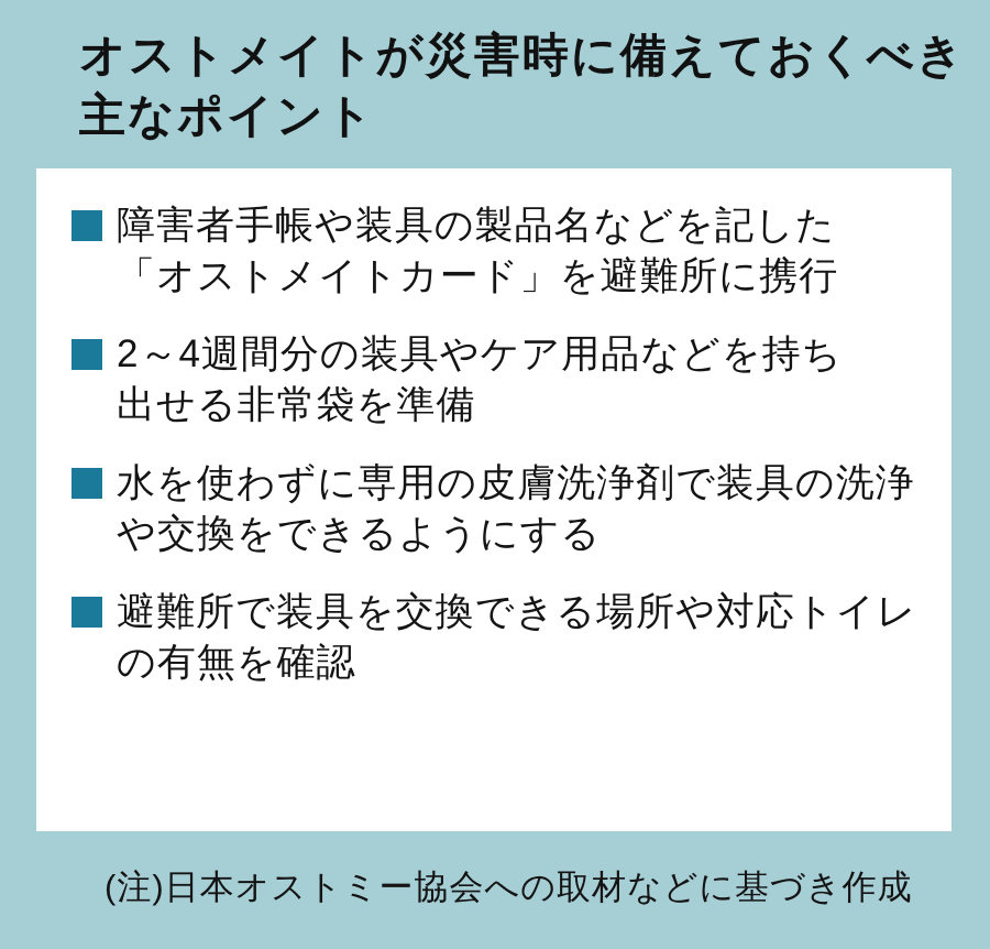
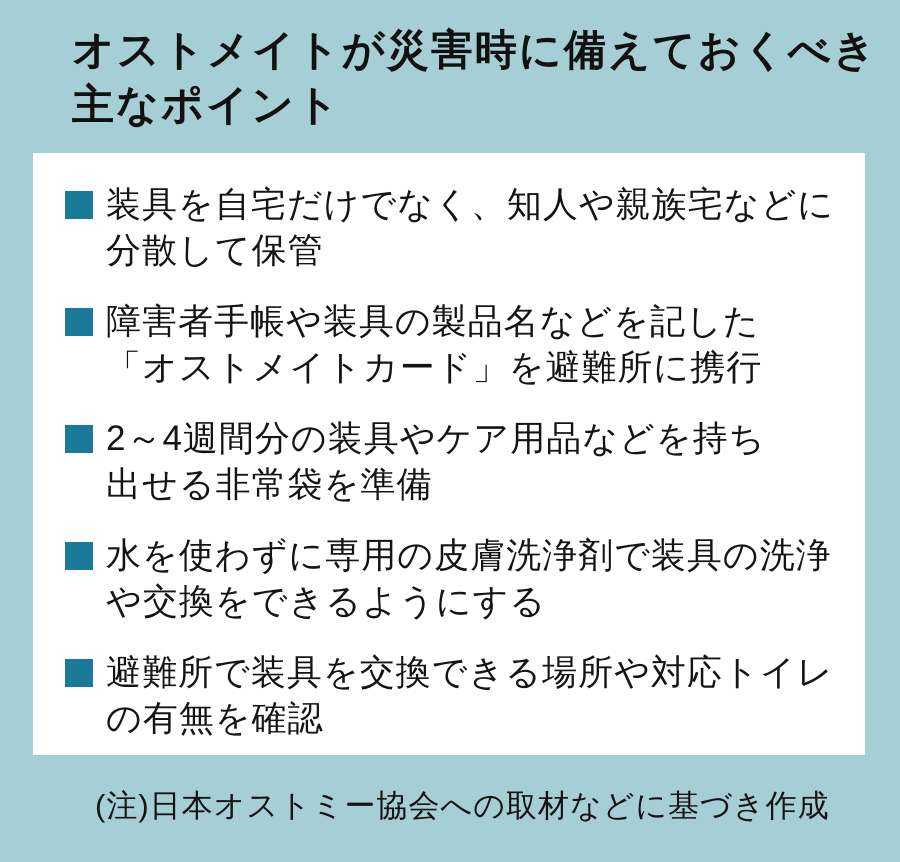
  オストメイトが災害時に備えておくべき
  主なポイント
+ 装具を自宅だけでなく、知人や親族宅などに
+ 分散して保管
  障害者手帳や装具の製品名などを記した
  「オストメイトカード」を避難所に携行
  2～4週間分の装具やケア用品などを持ち
  出せる非常袋を準備
  水を使わずに専用の皮膚洗浄剤で装具の洗浄
  や交換をできるようにする
  避難所で装具を交換できる場所や対応トイレ
  の有無を確認
  (注)日本オストミー協会への取材などに基づき作成
